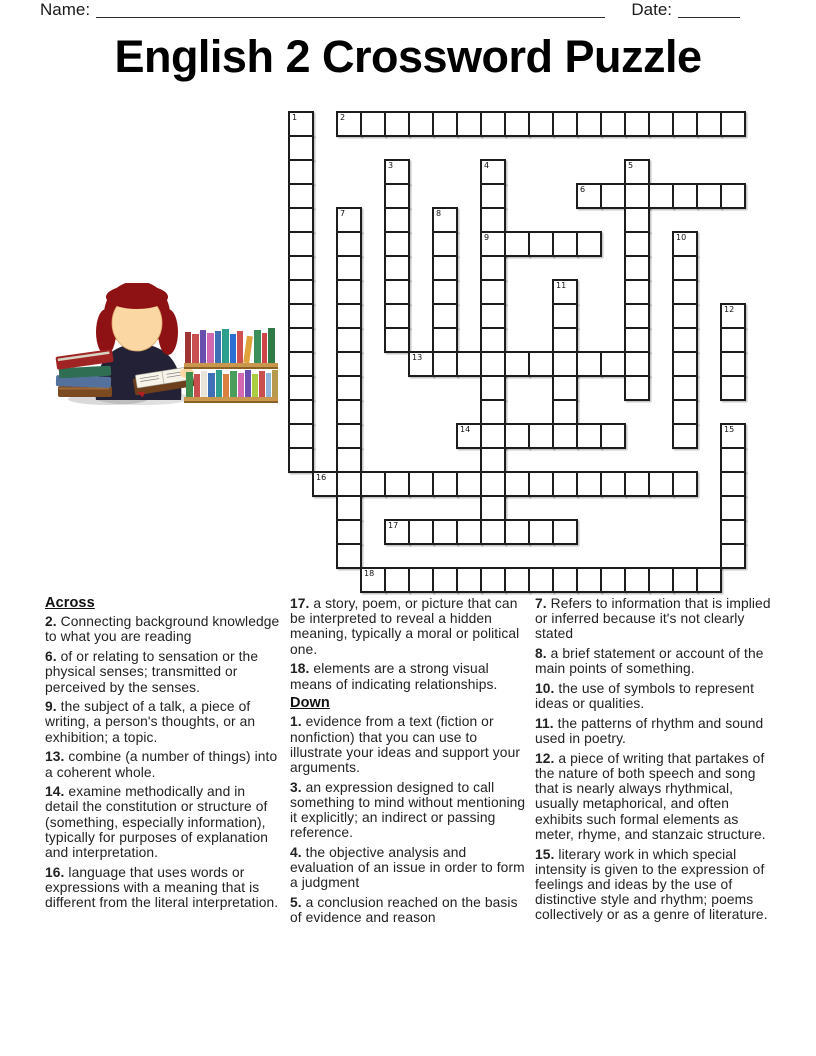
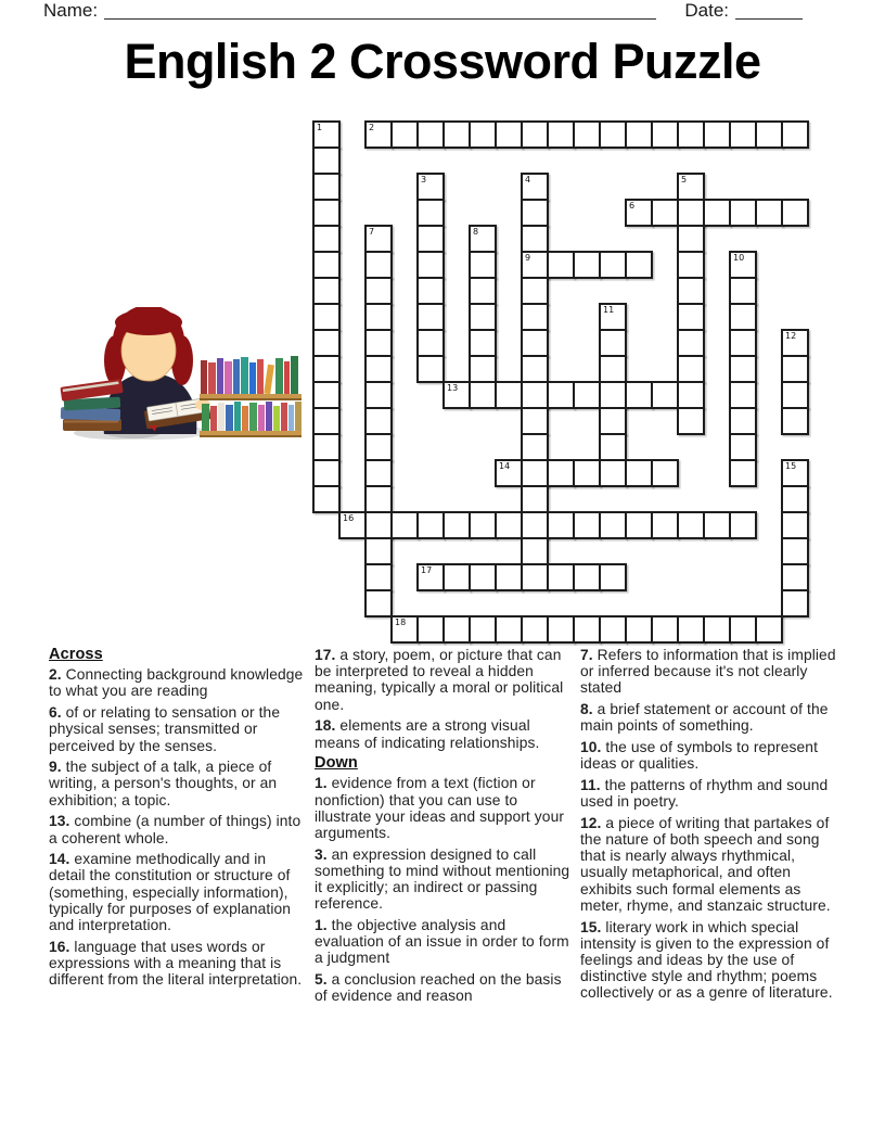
  Name:
  Date:
  English 2 Crossword Puzzle
  1
  2
  3
  4
  5
  6
  7
  8
  9
  10
  11
  12
  13
  14
  15
  16
  17
  18
  Across
  2. Connecting background knowledge to what you are reading
  6. of or relating to sensation or the physical senses; transmitted or perceived by the senses.
  9. the subject of a talk, a piece of writing, a person's thoughts, or an exhibition; a topic.
  13. combine (a number of things) into a coherent whole.
  14. examine methodically and in detail the constitution or structure of (something, especially information), typically for purposes of explanation and interpretation.
  16. language that uses words or expressions with a meaning that is different from the literal interpretation.
  17. a story, poem, or picture that can be interpreted to reveal a hidden meaning, typically a moral or political one.
  18. elements are a strong visual means of indicating relationships.
  Down
  1. evidence from a text (fiction or nonfiction) that you can use to illustrate your ideas and support your arguments.
  3. an expression designed to call something to mind without mentioning it explicitly; an indirect or passing reference.
- 4. the objective analysis and evaluation of an issue in order to form a judgment
+ 1. the objective analysis and evaluation of an issue in order to form a judgment
  5. a conclusion reached on the basis of evidence and reason
  7. Refers to information that is implied or inferred because it's not clearly stated
  8. a brief statement or account of the main points of something.
  10. the use of symbols to represent ideas or qualities.
  11. the patterns of rhythm and sound used in poetry.
  12. a piece of writing that partakes of the nature of both speech and song that is nearly always rhythmical, usually metaphorical, and often exhibits such formal elements as meter, rhyme, and stanzaic structure.
  15. literary work in which special intensity is given to the expression of feelings and ideas by the use of distinctive style and rhythm; poems collectively or as a genre of literature.
